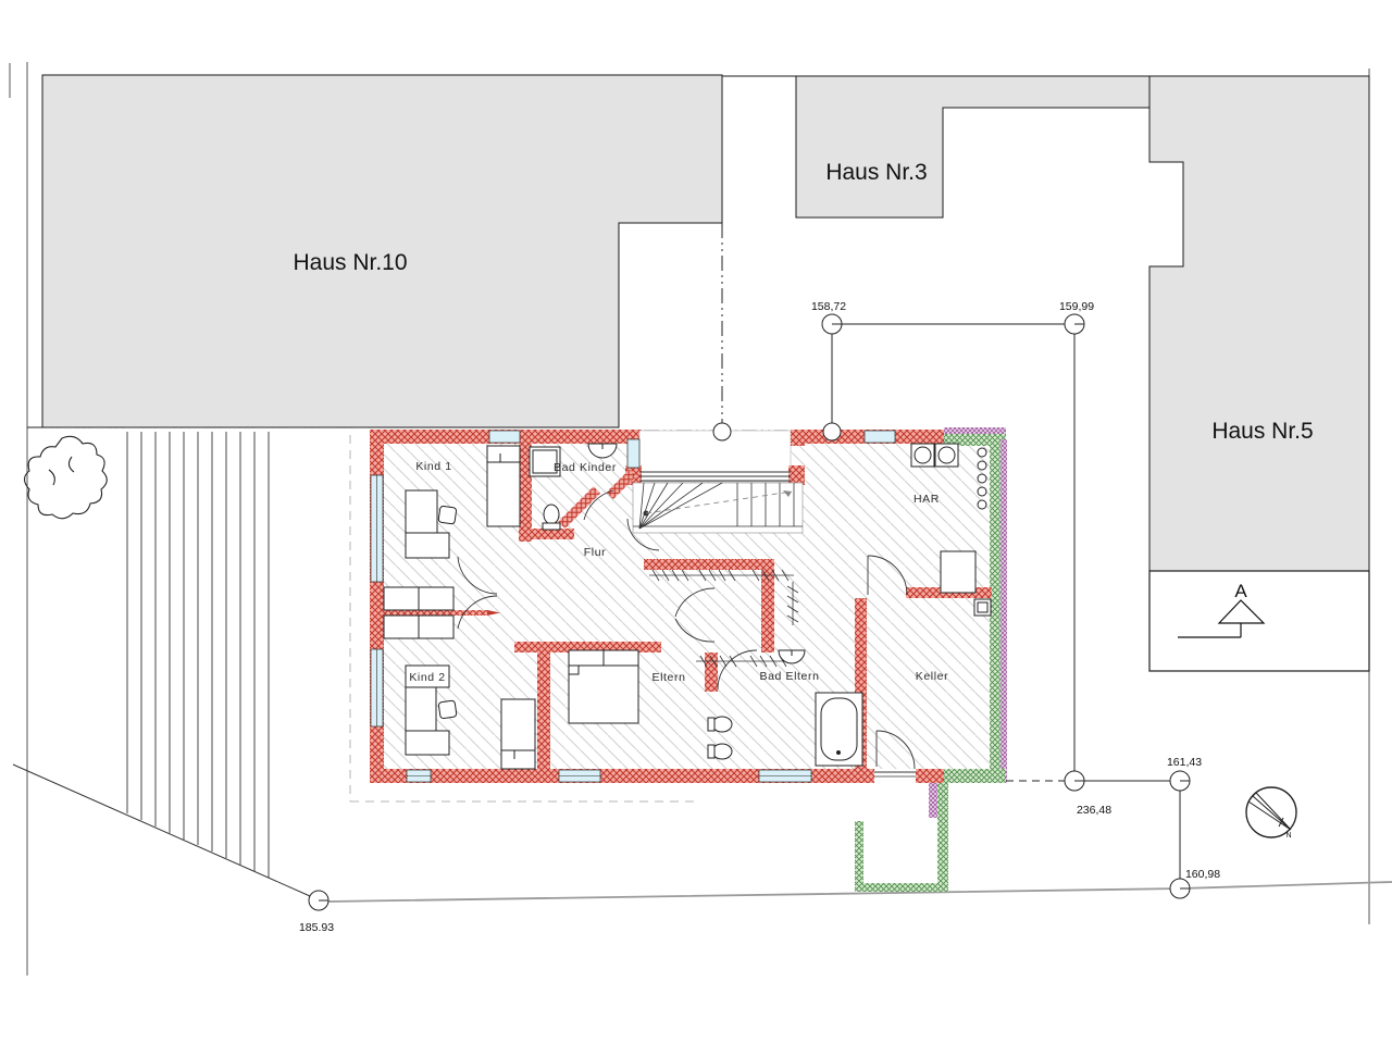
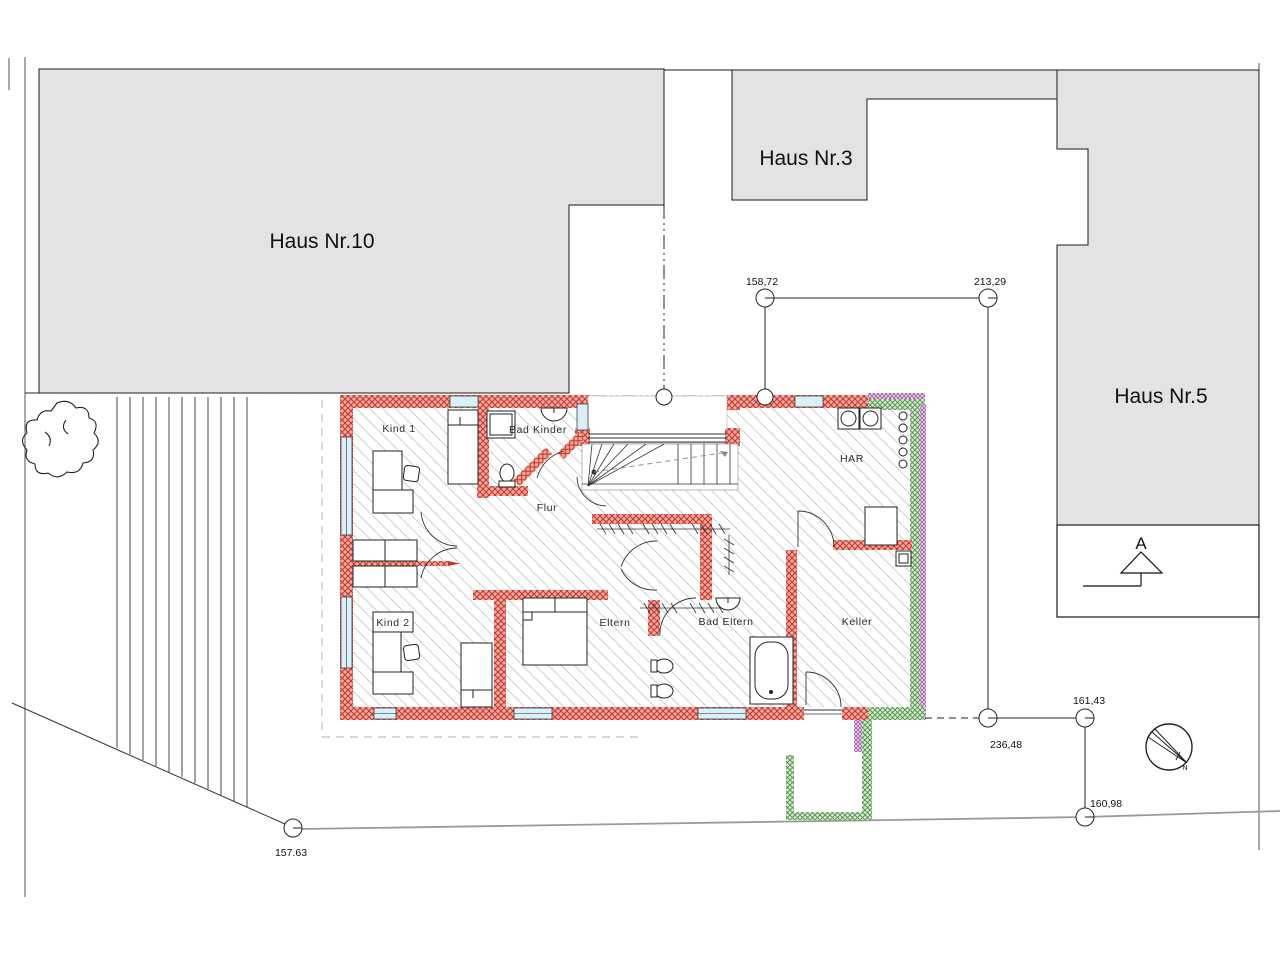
  Haus Nr.10
  Haus Nr.3
  Haus Nr.5
  Kind 1
  Bad Kinder
  Flur
  Kind 2
  Eltern
  Bad Eltern
  HAR
  Keller
  158,72
- 159,99
+ 213,29
  236,48
  161,43
  160,98
- 185.93
+ 157.63
  A
